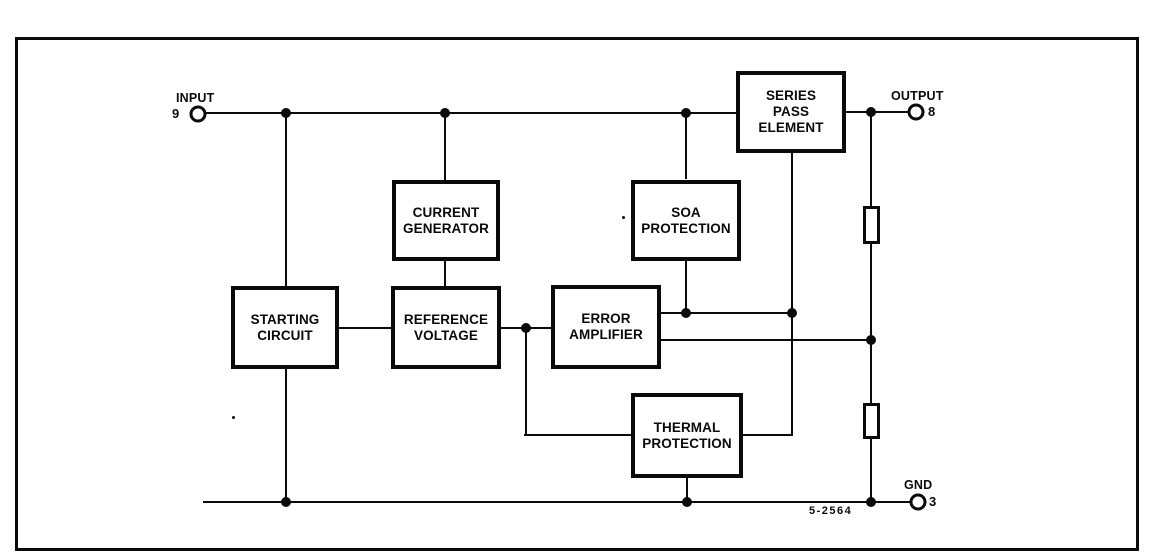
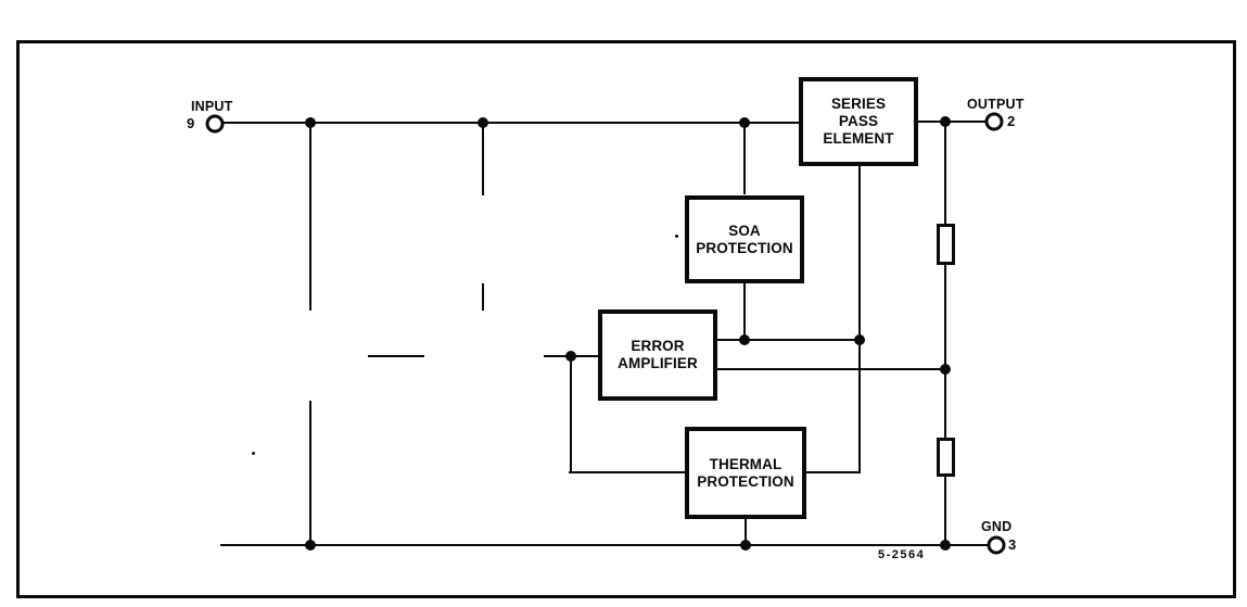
- STARTING
- CIRCUIT
- CURRENT
- GENERATOR
- REFERENCE
- VOLTAGE
  ERROR
  AMPLIFIER
  SOA
  PROTECTION
  SERIES
  PASS
  ELEMENT
  THERMAL
  PROTECTION
  INPUT
  9
  OUTPUT
- 8
+ 2
  GND
  3
  5-2564
